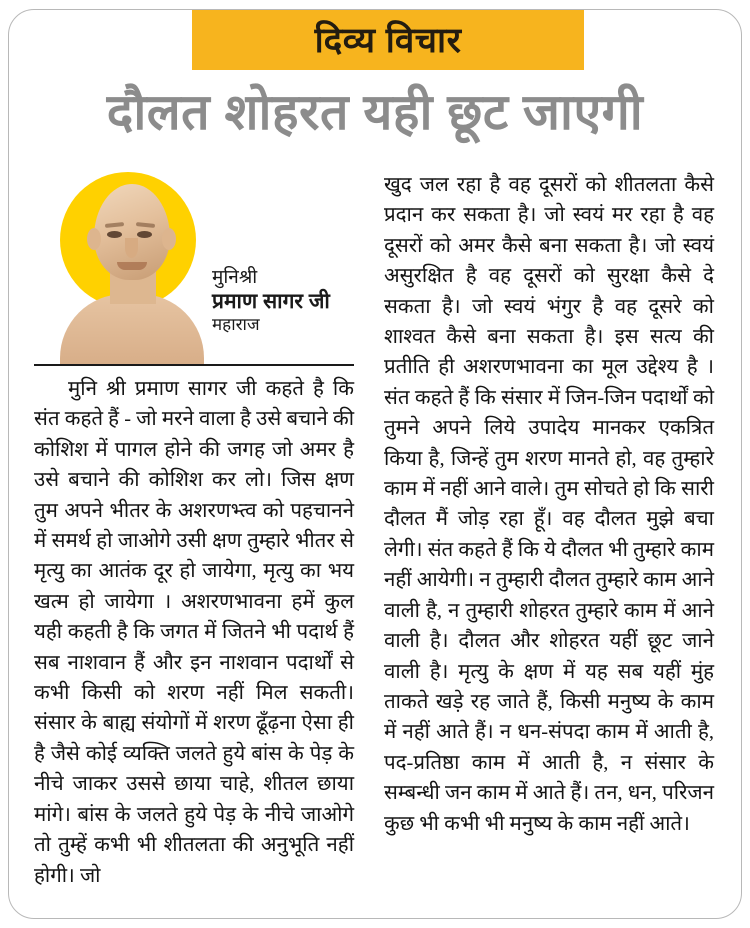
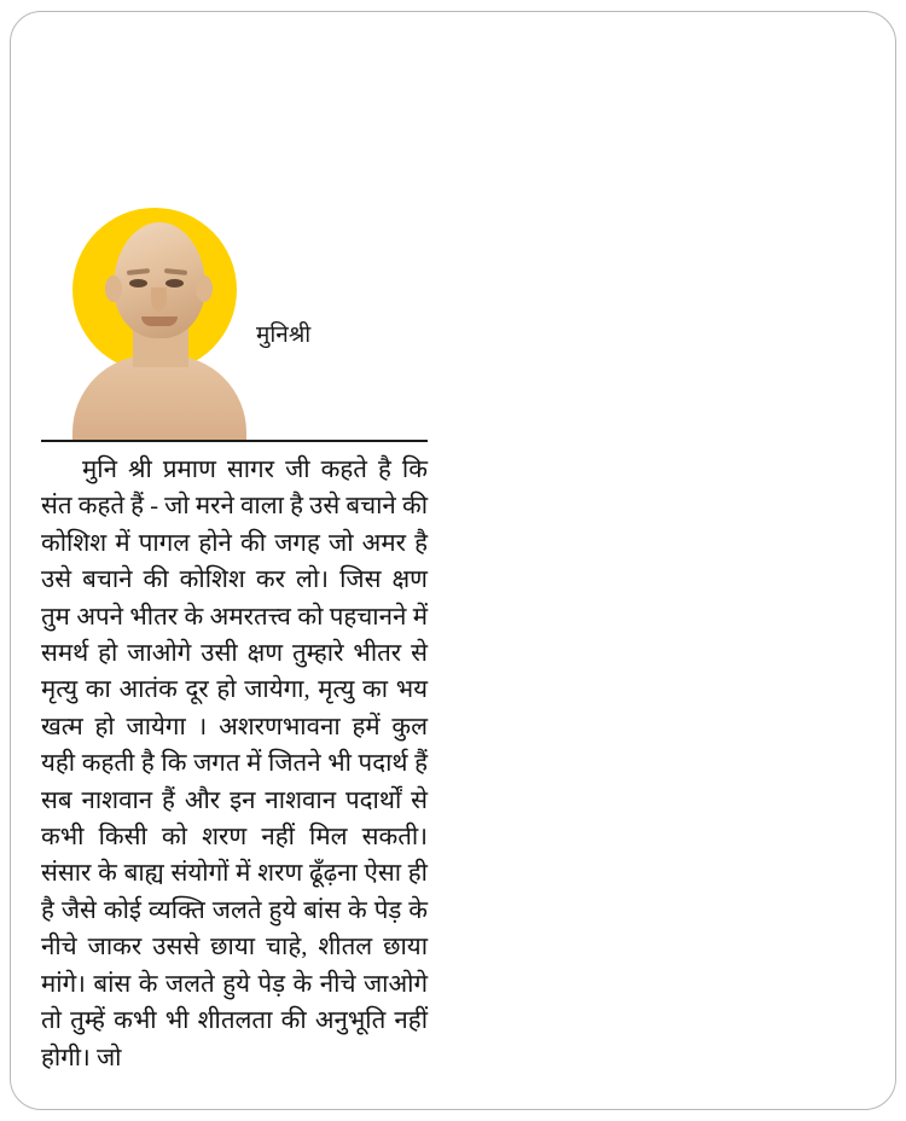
- दिव्य विचार
- दौलत शोहरत यही छूट जाएगी
  मुनिश्री
- प्रमाण सागर जी
- महाराज
- मुनि श्री प्रमाण सागर जी कहते है कि संत कहते हैं - जो मरने वाला है उसे बचाने की कोशिश में पागल होने की जगह जो अमर है उसे बचाने की कोशिश कर लो। जिस क्षण तुम अपने भीतर के अशरणभ्त्व को पहचानने में समर्थ हो जाओगे उसी क्षण तुम्हारे भीतर से मृत्यु का आतंक दूर हो जायेगा, मृत्यु का भय खत्म हो जायेगा । अशरणभावना हमें कुल यही कहती है कि जगत में जितने भी पदार्थ हैं सब नाशवान हैं और इन नाशवान पदार्थों से कभी किसी को शरण नहीं मिल सकती। संसार के बाह्य संयोगों में शरण ढूँढ़ना ऐसा ही है जैसे कोई व्यक्ति जलते हुये बांस के पेड़ के नीचे जाकर उससे छाया चाहे, शीतल छाया मांगे। बांस के जलते हुये पेड़ के नीचे जाओगे तो तुम्हें कभी भी शीतलता की अनुभूति नहीं होगी। जो
+ मुनि श्री प्रमाण सागर जी कहते है कि संत कहते हैं - जो मरने वाला है उसे बचाने की कोशिश में पागल होने की जगह जो अमर है उसे बचाने की कोशिश कर लो। जिस क्षण तुम अपने भीतर के अमरतत्त्व को पहचानने में समर्थ हो जाओगे उसी क्षण तुम्हारे भीतर से मृत्यु का आतंक दूर हो जायेगा, मृत्यु का भय खत्म हो जायेगा । अशरणभावना हमें कुल यही कहती है कि जगत में जितने भी पदार्थ हैं सब नाशवान हैं और इन नाशवान पदार्थों से कभी किसी को शरण नहीं मिल सकती। संसार के बाह्य संयोगों में शरण ढूँढ़ना ऐसा ही है जैसे कोई व्यक्ति जलते हुये बांस के पेड़ के नीचे जाकर उससे छाया चाहे, शीतल छाया मांगे। बांस के जलते हुये पेड़ के नीचे जाओगे तो तुम्हें कभी भी शीतलता की अनुभूति नहीं होगी। जो
- खुद जल रहा है वह दूसरों को शीतलता कैसे प्रदान कर सकता है। जो स्वयं मर रहा है वह दूसरों को अमर कैसे बना सकता है। जो स्वयं असुरक्षित है वह दूसरों को सुरक्षा कैसे दे सकता है। जो स्वयं भंगुर है वह दूसरे को शाश्वत कैसे बना सकता है। इस सत्य की प्रतीति ही अशरणभावना का मूल उद्देश्य है । संत कहते हैं कि संसार में जिन-जिन पदार्थों को तुमने अपने लिये उपादेय मानकर एकत्रित किया है, जिन्हें तुम शरण मानते हो, वह तुम्हारे काम में नहीं आने वाले। तुम सोचते हो कि सारी दौलत मैं जोड़ रहा हूँ। वह दौलत मुझे बचा लेगी। संत कहते हैं कि ये दौलत भी तुम्हारे काम नहीं आयेगी। न तुम्हारी दौलत तुम्हारे काम आने वाली है, न तुम्हारी शोहरत तुम्हारे काम में आने वाली है। दौलत और शोहरत यहीं छूट जाने वाली है। मृत्यु के क्षण में यह सब यहीं मुंह ताकते खड़े रह जाते हैं, किसी मनुष्य के काम में नहीं आते हैं। न धन-संपदा काम में आती है, पद-प्रतिष्ठा काम में आती है, न संसार के सम्बन्धी जन काम में आते हैं। तन, धन, परिजन कुछ भी कभी भी मनुष्य के काम नहीं आते।
